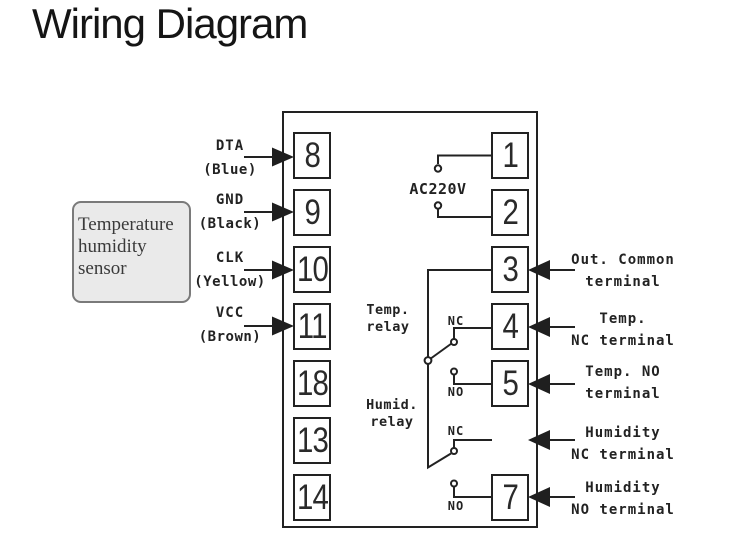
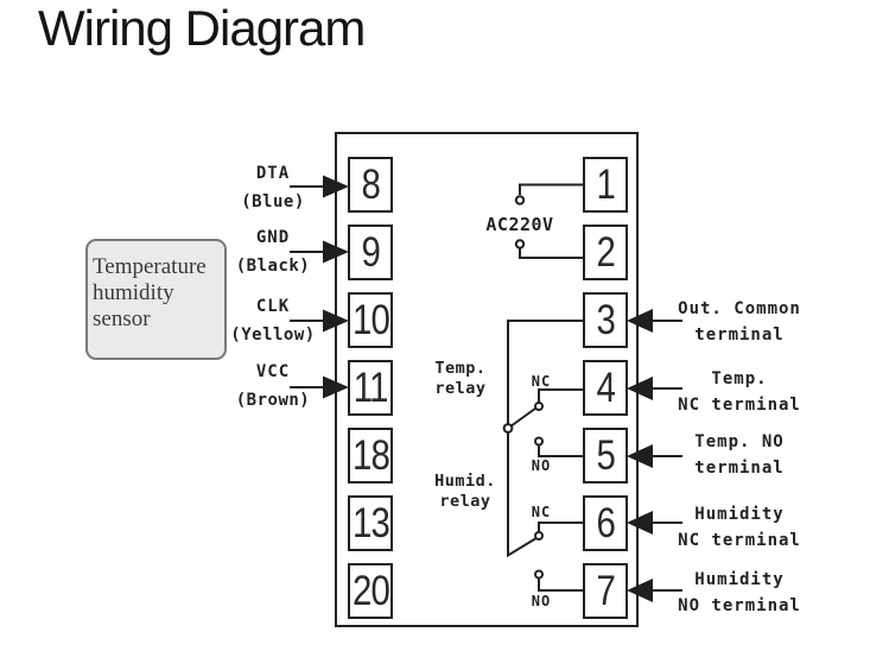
  Wiring Diagram
  Temperature
  humidity
  sensor
  DTA
  (Blue)
  GND
  (Black)
  CLK
  (Yellow)
  VCC
  (Brown)
  8
  9
  10
  11
  18
  13
- 14
+ 20
  1
  2
  3
  4
  5
+ 6
  7
  AC220V
  Temp.
  relay
  Humid.
  relay
  NC
  NO
  NC
  NO
  Out. Common
  terminal
  Temp.
  NC terminal
  Temp. NO
  terminal
  Humidity
  NC terminal
  Humidity
  NO terminal
